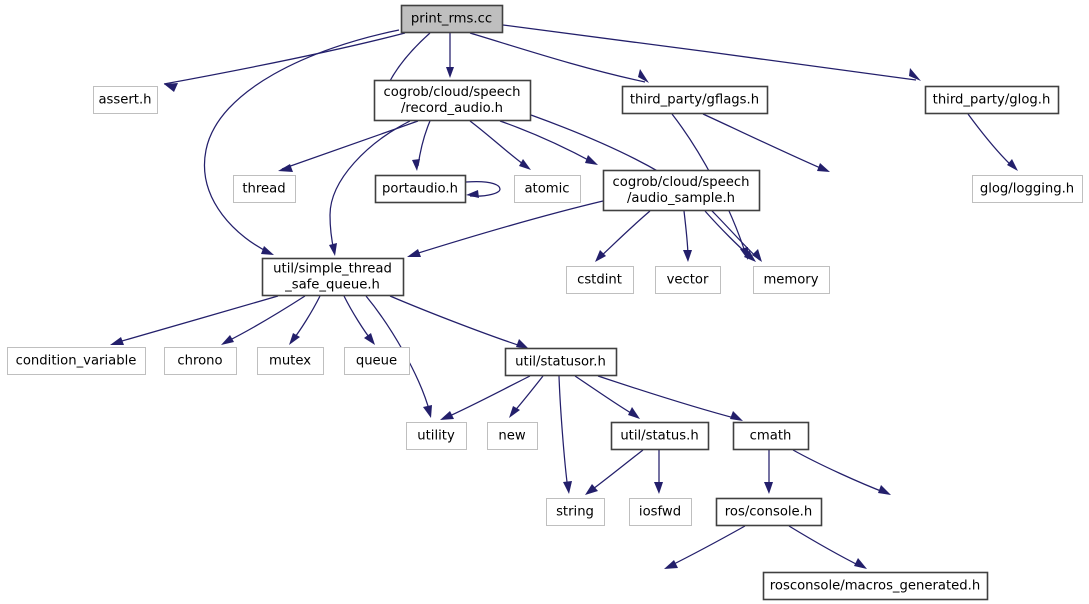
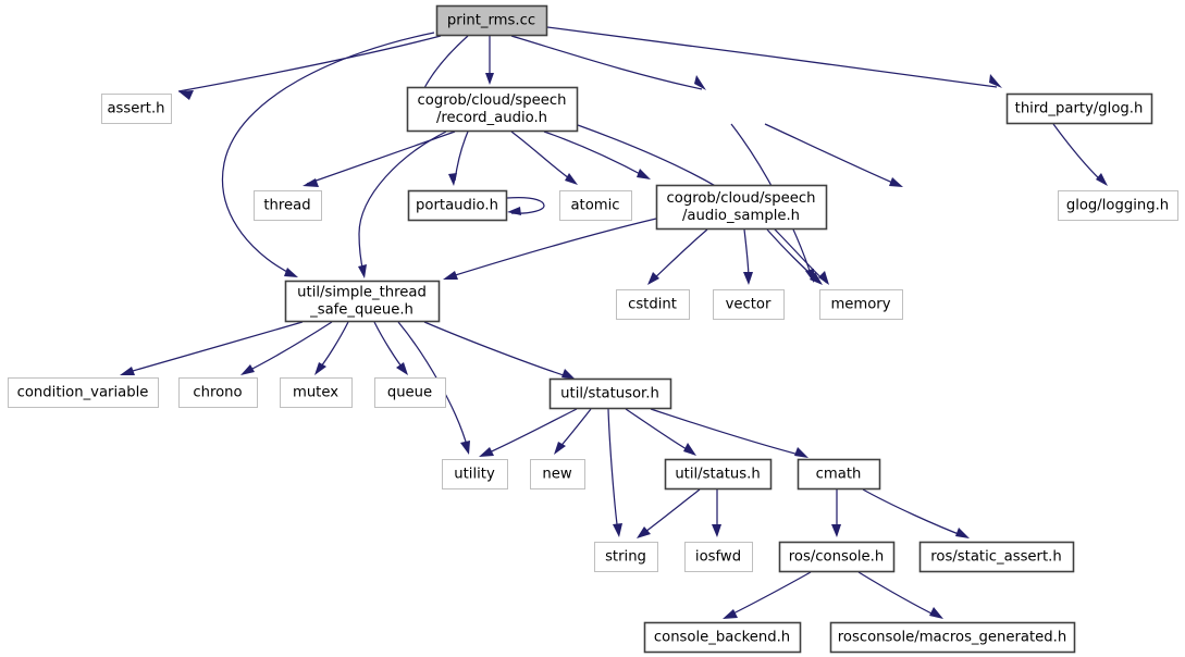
  print_rms.cc
  assert.h
  cogrob/cloud/speech
  /record_audio.h
- third_party/gflags.h
  third_party/glog.h
  thread
  portaudio.h
  atomic
  cogrob/cloud/speech
  /audio_sample.h
  glog/logging.h
  util/simple_thread
  _safe_queue.h
  cstdint
  vector
  memory
  condition_variable
  chrono
  mutex
  queue
  util/statusor.h
  utility
  new
  util/status.h
  cmath
  string
  iosfwd
  ros/console.h
+ ros/static_assert.h
+ console_backend.h
  rosconsole/macros_generated.h
